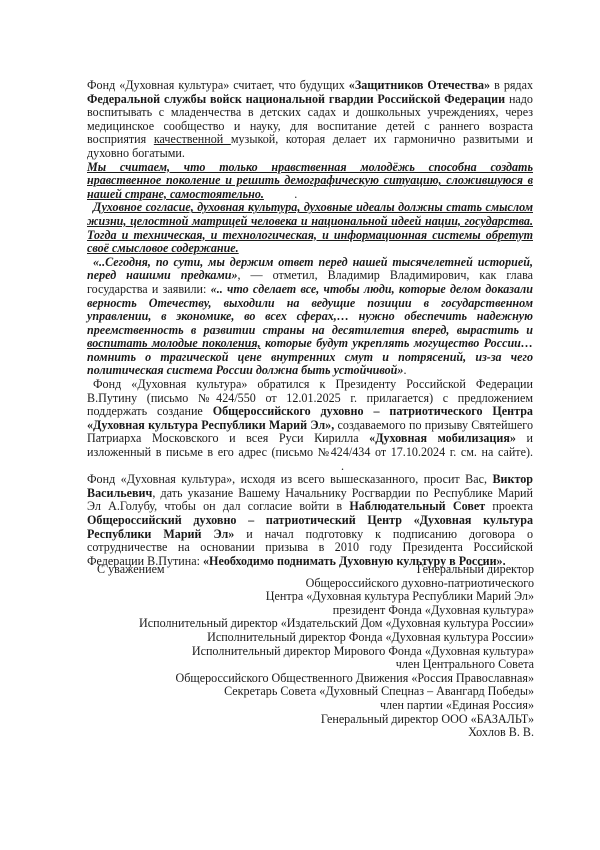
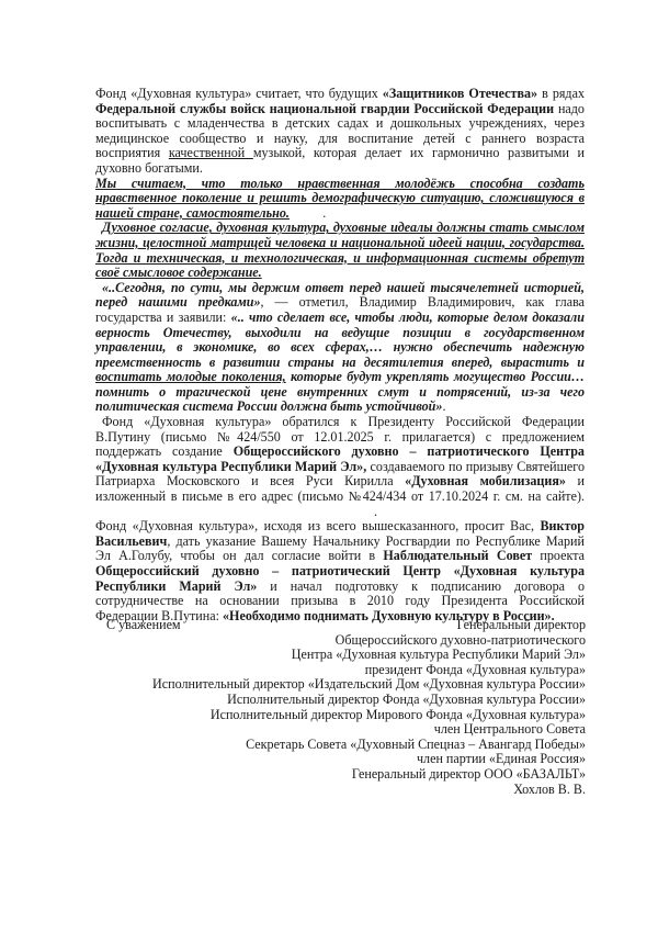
  Фонд «Духовная культура» считает, что будущих «Защитников Отечества» в рядах Федеральной службы войск национальной гвардии Российской Федерации надо воспитывать с младенчества в детских садах и дошкольных учреждениях, через медицинское сообщество и науку, для воспитание детей с раннего возраста восприятия качественной музыкой, которая делает их гармонично развитыми и духовно богатыми.
  Мы считаем, что только нравственная молодёжь способна создать нравственное поколение и решить демографическую ситуацию, сложившуюся в нашей стране, самостоятельно. .
  Духовное согласие, духовная культура, духовные идеалы должны стать смыслом жизни, целостной матрицей человека и национальной идеей нации, государства. Тогда и техническая, и технологическая, и информационная системы обретут своё смысловое содержание.
  «..Сегодня, по сути, мы держим ответ перед нашей тысячелетней историей, перед нашими предками», — отметил, Владимир Владимирович, как глава государства и заявили: «.. что сделает все, чтобы люди, которые делом доказали верность Отечеству, выходили на ведущие позиции в государственном управлении, в экономике, во всех сферах,… нужно обеспечить надежную преемственность в развитии страны на десятилетия вперед, вырастить и воспитать молодые поколения, которые будут укреплять могущество России… помнить о трагической цене внутренних смут и потрясений, из-за чего политическая система России должна быть устойчивой».
  Фонд «Духовная культура» обратился к Президенту Российской Федерации В.Путину (письмо №424/550 от 12.01.2025 г. прилагается) с предложением поддержать создание Общероссийского духовно – патриотического Центра «Духовная культура Республики Марий Эл», создаваемого по призыву Святейшего Патриарха Московского и всея Руси Кирилла «Духовная мобилизация» и изложенный в письме в его адрес (письмо №424/434 от 17.10.2024 г. см. на сайте). .
  Фонд «Духовная культура», исходя из всего вышесказанного, просит Вас, Виктор Васильевич, дать указание Вашему Начальнику Росгвардии по Республике Марий Эл А.Голубу, чтобы он дал согласие войти в Наблюдательный Совет проекта Общероссийский духовно – патриотический Центр «Духовная культура Республики Марий Эл» и начал подготовку к подписанию договора о сотрудничестве на основании призыва в 2010 году Президента Российской Федерации В.Путина: «Необходимо поднимать Духовную культуру в России».
  С уважением
  Генеральный директор
  Общероссийского духовно-патриотического
  Центра «Духовная культура Республики Марий Эл»
  президент Фонда «Духовная культура»
  Исполнительный директор «Издательский Дом «Духовная культура России»
  Исполнительный директор Фонда «Духовная культура России»
  Исполнительный директор Мирового Фонда «Духовная культура»
  член Центрального Совета
- Общероссийского Общественного Движения «Россия Православная»
  Секретарь Совета «Духовный Спецназ – Авангард Победы»
  член партии «Единая Россия»
  Генеральный директор ООО «БАЗАЛЬТ»
  Хохлов В. В.
